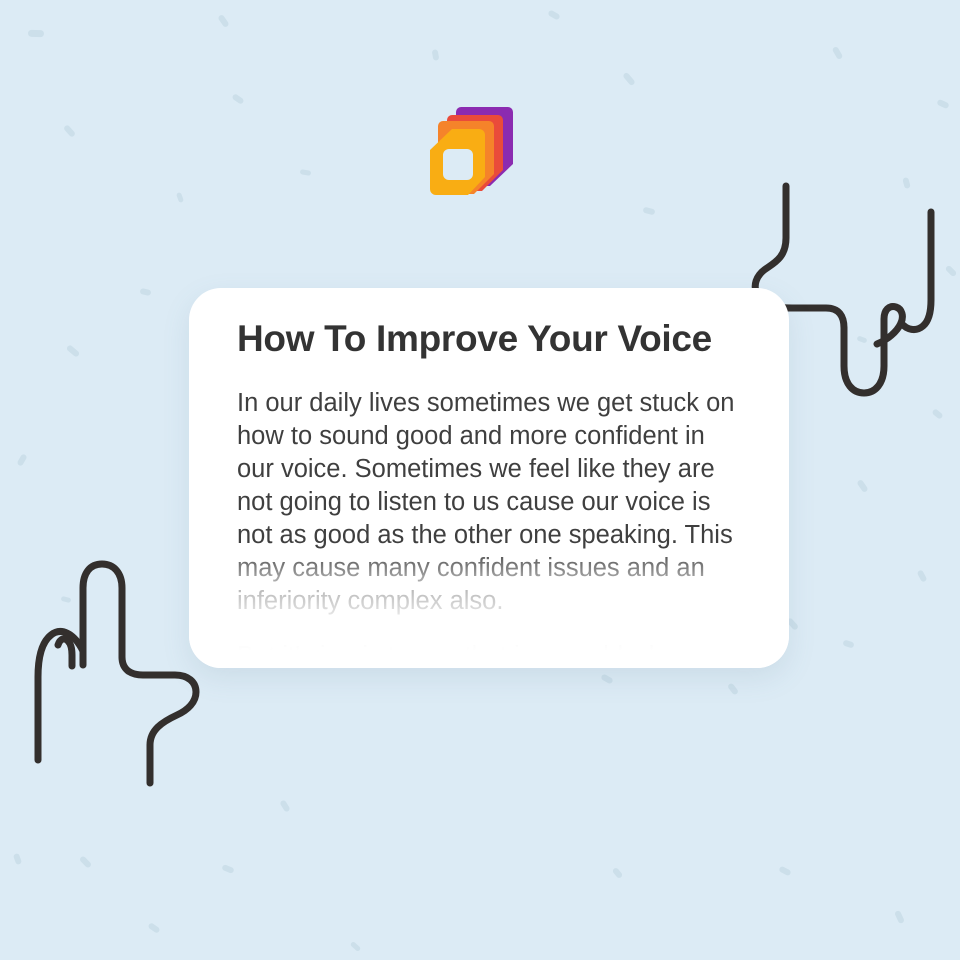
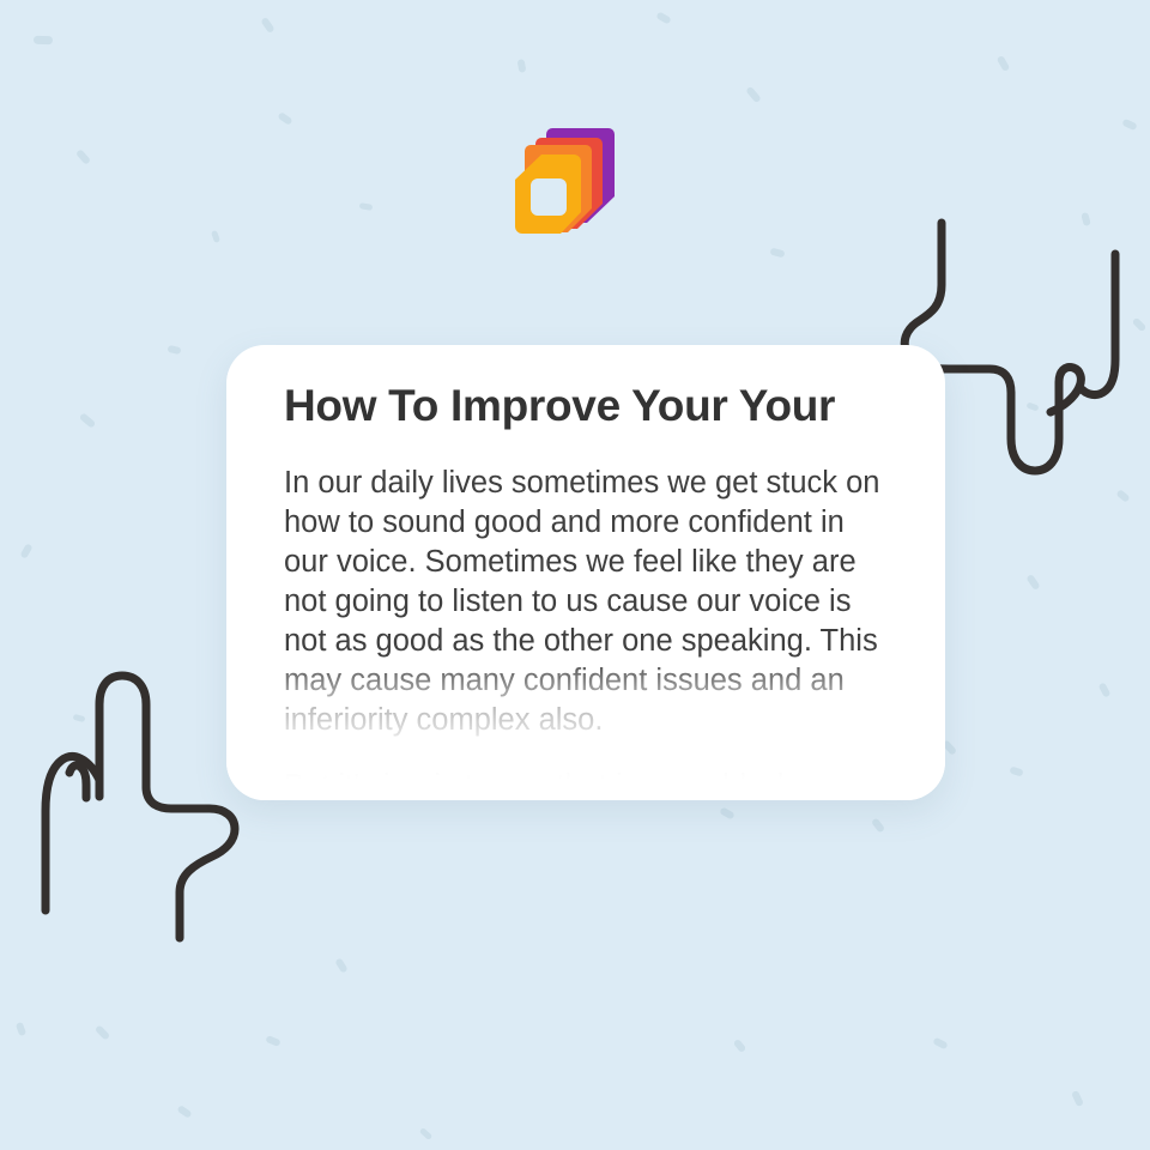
- How To Improve Your Voice
+ How To Improve Your Your
  In our daily lives sometimes we get stuck on how to sound good and more confident in our voice. Sometimes we feel like they are not going to listen to us cause our voice is not as good as the other one speaking. This
